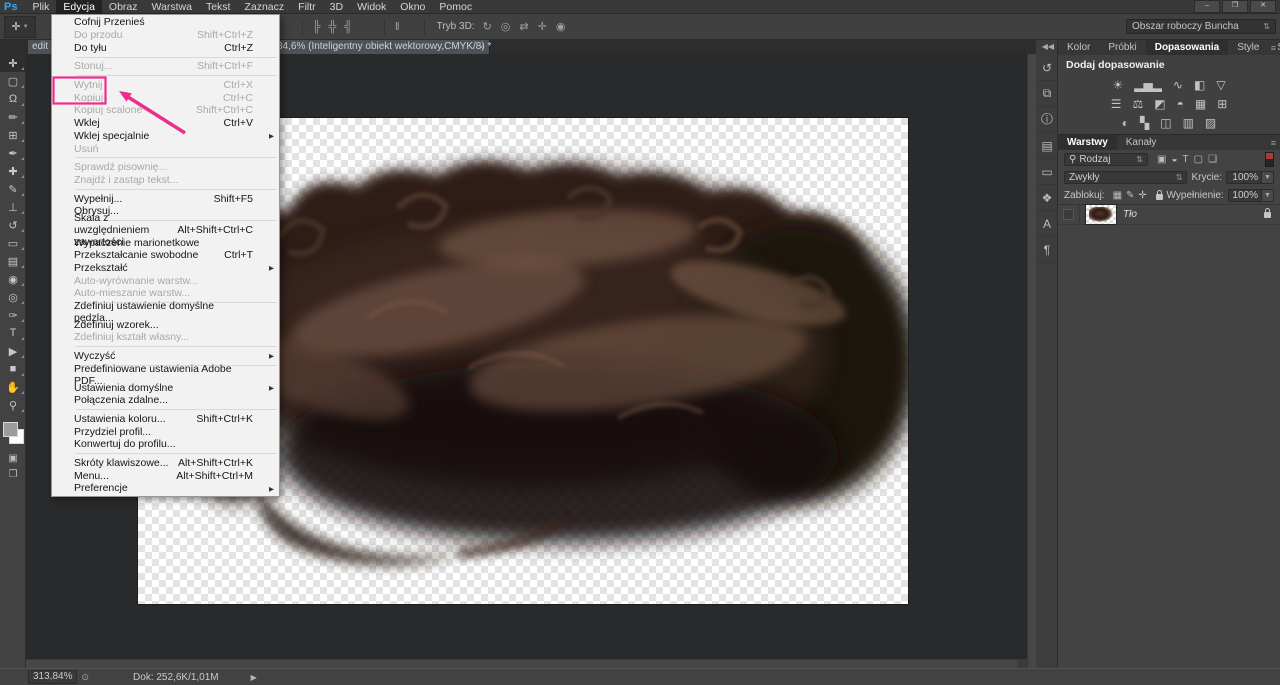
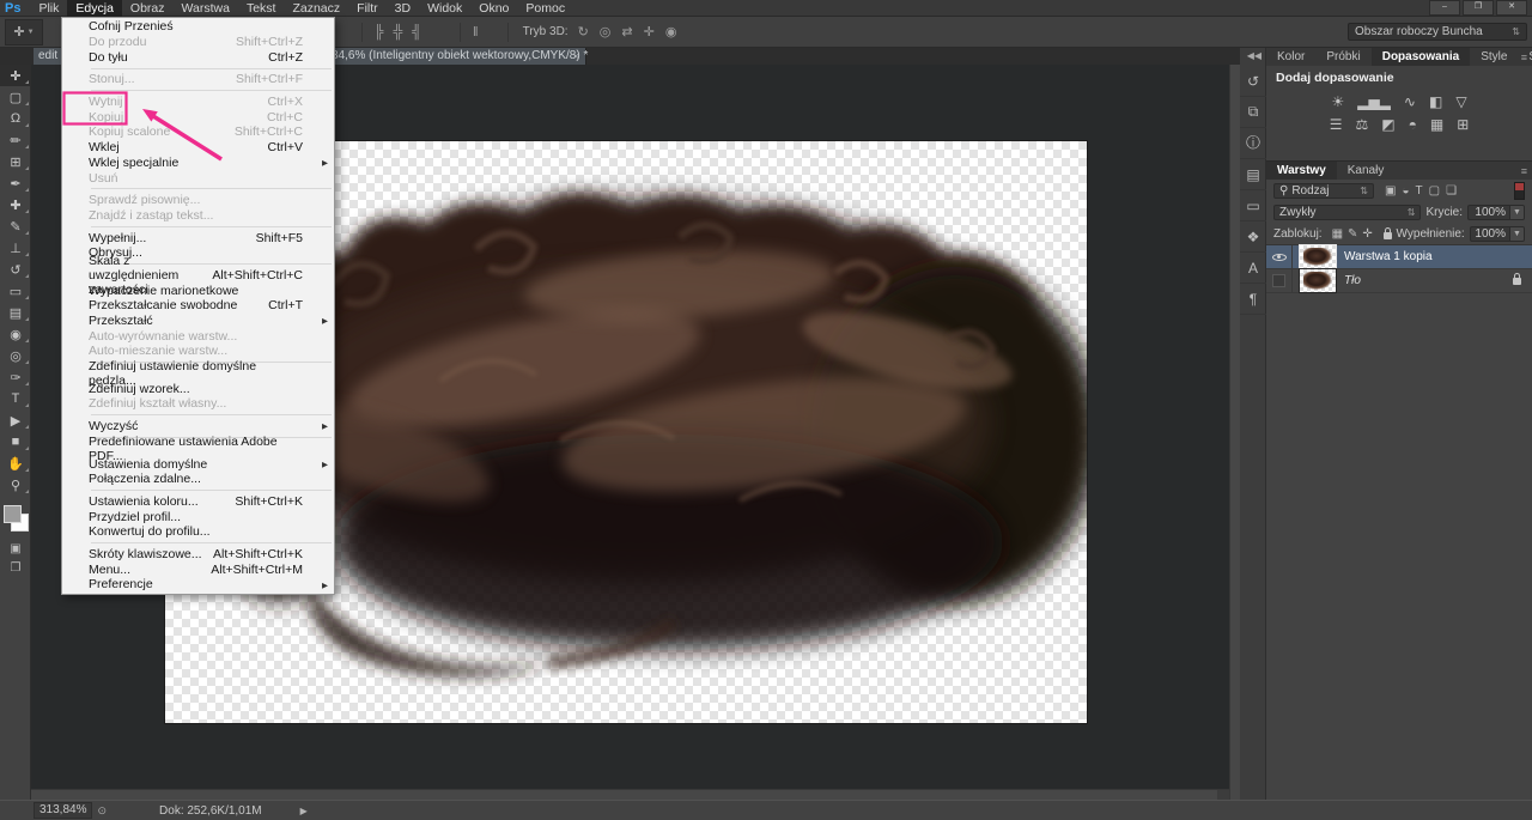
  Ps
  Plik
  Edycja
  Obraz
  Warstwa
  Tekst
  Zaznacz
  Filtr
  3D
  Widok
  Okno
  Pomoc
  ✛
  ╠
  ╬
  ╣
  ‖
  Tryb 3D:
  ↻
  ◎
  ⇄
  ✛
  ◉
  Obszar roboczy Buncha
  ⇅
  edit
  4,6% (Inteligentny obiekt wektorowy,CMYK/8) *
  ×
  ✛
  ▢
  Ω
  ✏
  ⊞
  ✒
  ✚
  ✎
  ⊥
  ↺
  ▭
  ▤
  ◉
  ◎
  ✑
  T
  ▶
  ■
  ✋
  ⚲
  ▣
  ❐
  ◀◀
  ↺
  ⧉
  ⓘ
  ▤
  ▭
  ❖
  A
  ¶
  Kolor
  Próbki
  Dopasowania
  Style
  ≡
  Dodaj dopasowanie
  ☀
  ▂▅▂
  ∿
  ◧
  ▽
  ☰
  ⚖
  ◩
  ◓
  ▦
  ⊞
- ◐
- ▚
- ◫
- ▥
- ▨
  Warstwy
  Kanały
  ≡
  ⚲
  Rodzaj
  ⇅
  ▣
  ◒
  T
  ▢
  ❏
  Zwykły
  ⇅
  Krycie:
  100%
  Zablokuj:
  ▦
  ✎
  ✛
  Wypełnienie:
  100%
+ Warstwa 1 kopia
  Tło
  313,84%
  ⊙
  Dok: 252,6K/1,01M
  ▶
  Cofnij Przenieś
  Do przodu
  Shift+Ctrl+Z
  Do tyłu
  Ctrl+Z
  Stonuj...
  Shift+Ctrl+F
  Wytnij
  Ctrl+X
  Kopiuj
  Ctrl+C
  Kopiuj scalone
  Shift+Ctrl+C
  Wklej
  Ctrl+V
  Wklej specjalnie
  Usuń
  Sprawdź pisownię...
  Znajdź i zastąp tekst...
  Wypełnij...
  Shift+F5
  Obrysuj...
  Skala z uwzględnieniem zawartości
  Alt+Shift+Ctrl+C
  Wypaczenie marionetkowe
  Przekształcanie swobodne
  Ctrl+T
  Przekształć
  Auto-wyrównanie warstw...
  Auto-mieszanie warstw...
  Zdefiniuj ustawienie domyślne pędzla...
  Zdefiniuj wzorek...
  Zdefiniuj kształt własny...
  Wyczyść
  Predefiniowane ustawienia Adobe PDF...
  Ustawienia domyślne
  Połączenia zdalne...
  Ustawienia koloru...
  Shift+Ctrl+K
  Przydziel profil...
  Konwertuj do profilu...
  Skróty klawiszowe...
  Alt+Shift+Ctrl+K
  Menu...
  Alt+Shift+Ctrl+M
  Preferencje
